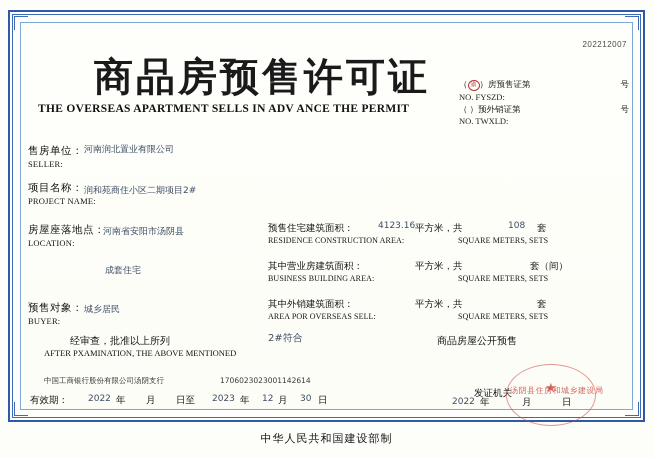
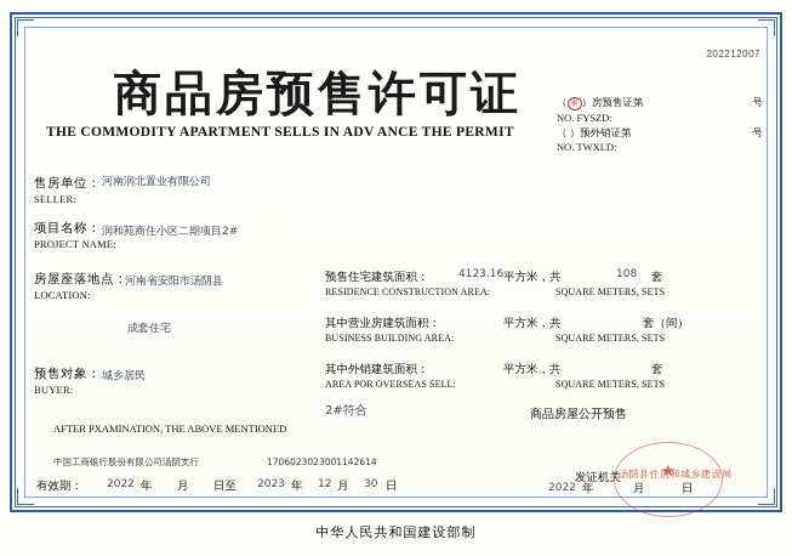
  202212007
  商品房预售许可证
- THE OVERSEAS APARTMENT SELLS IN ADV ANCE THE PERMIT
+ THE COMMODITY APARTMENT SELLS IN ADV ANCE THE PERMIT
  （ ）房预售证第
  号
  NO. FYSZD:
  （ ）预外销证第
  号
  NO. TWXLD:
  售房单位：
  SELLER:
  河南润北置业有限公司
  项目名称：
  PROJECT NAME:
  润和苑商住小区二期项目2#
  房屋座落地点：
  LOCATION:
  河南省安阳市汤阴县
  成套住宅
  预售对象：
  BUYER:
  城乡居民
  预售住宅建筑面积：
  4123.16
  平方米，共
  108
  套
  RESIDENCE CONSTRUCTION AREA:
  SQUARE METERS, SETS
  其中营业房建筑面积：
  平方米，共
  套（间）
  BUSINESS BUILDING AREA:
  SQUARE METERS, SETS
  其中外销建筑面积：
  平方米，共
  套
  AREA POR OVERSEAS SELL:
  SQUARE METERS, SETS
- 经审查，批准以上所列
  AFTER PXAMINATION, THE ABOVE MENTIONED
  2#符合
  商品房屋公开预售
  中国工商银行股份有限公司汤阴支行
  1706023023001142614
  有效期：
  2022
  年
  月
  日至
  2023
  年
  12
  月
  30
  日
  发证机关
  2022
  年
  月
  日
  ★
  汤阴县住房和城乡建设局
  中华人民共和国建设部制
